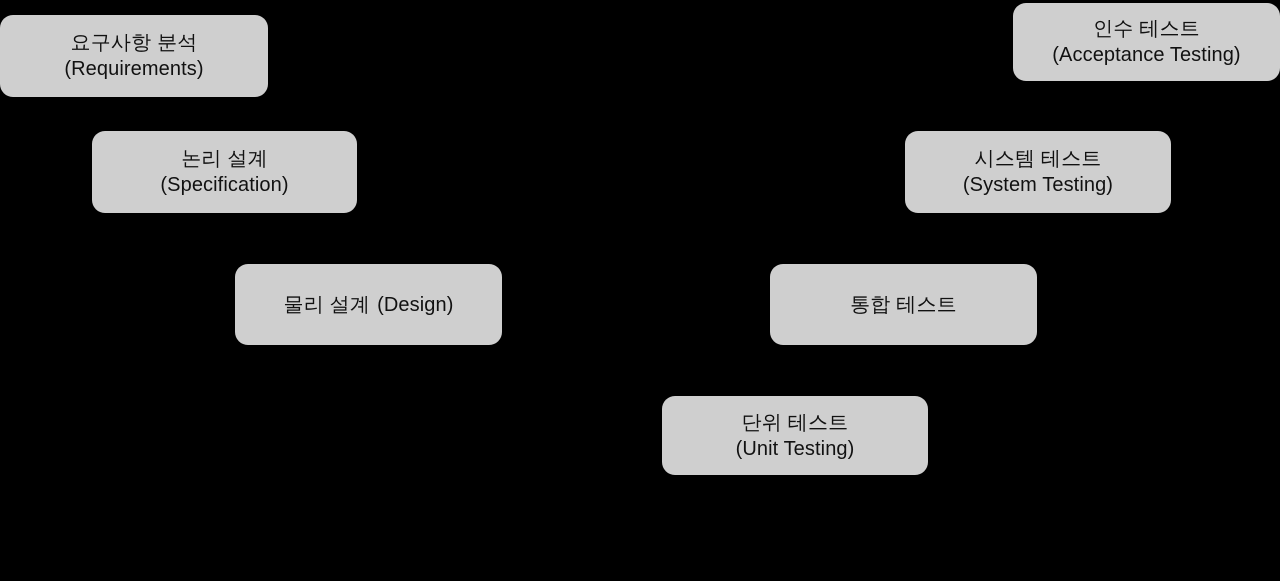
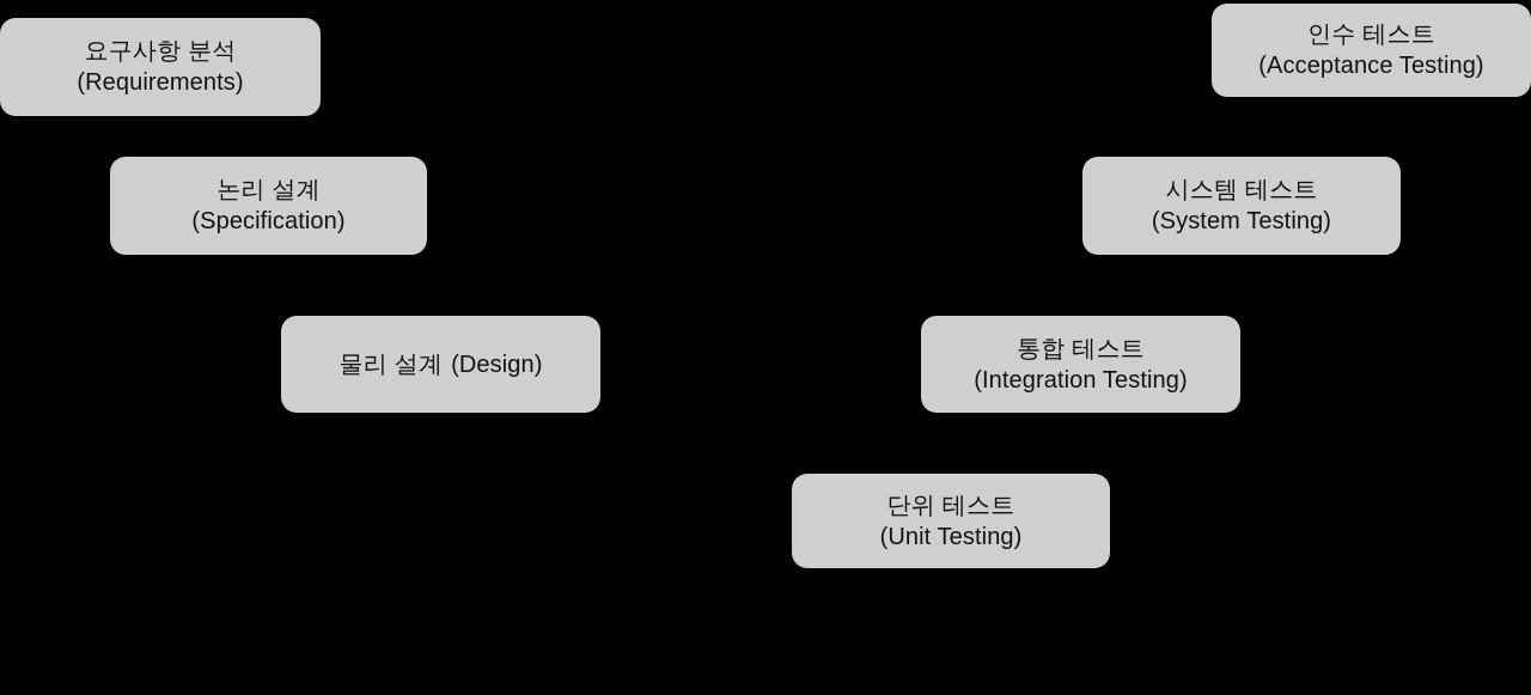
  요구사항 분석
  (Requirements)
  논리 설계
  (Specification)
  물리 설계
  (Design)
  단위 테스트
  (Unit Testing)
  통합 테스트
+ (Integration Testing)
  시스템 테스트
  (System Testing)
  인수 테스트
  (Acceptance Testing)
